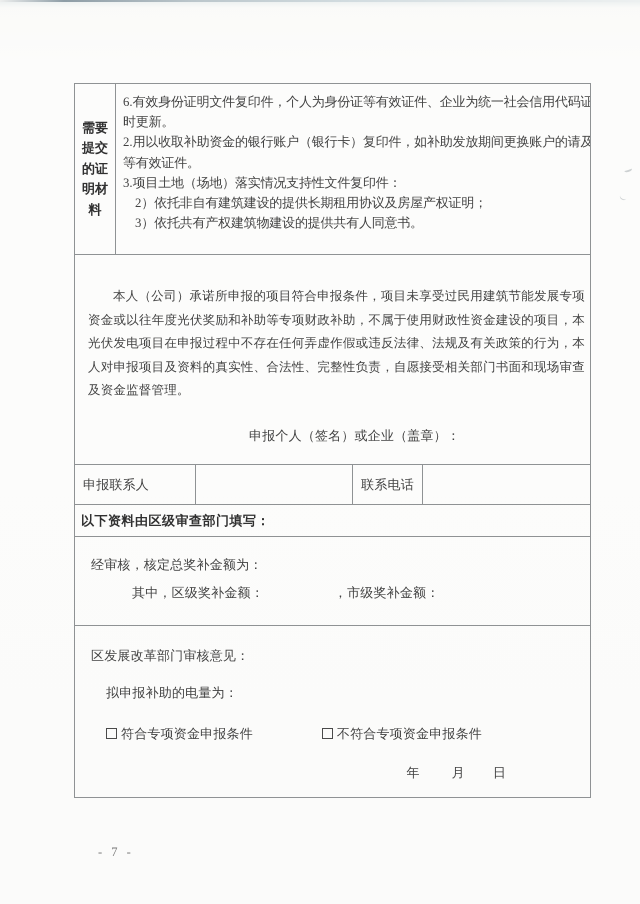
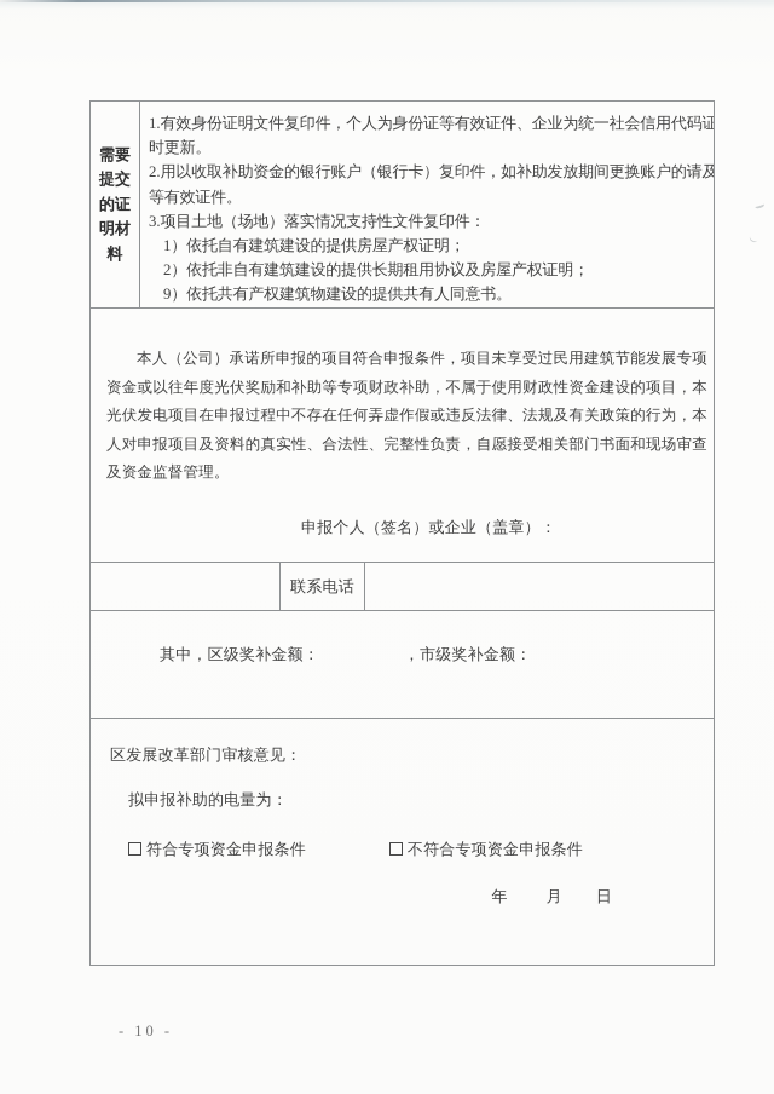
  需要提交的证明材料
- 6.有效身份证明文件复印件，个人为身份证等有效证件、企业为统一社会信用代码证
+ 1.有效身份证明文件复印件，个人为身份证等有效证件、企业为统一社会信用代码证
  时更新。
  2.用以收取补助资金的银行账户（银行卡）复印件，如补助发放期间更换账户的请及
  等有效证件。
  3.项目土地（场地）落实情况支持性文件复印件：
+ 1）依托自有建筑建设的提供房屋产权证明；
  2）依托非自有建筑建设的提供长期租用协议及房屋产权证明；
- 3）依托共有产权建筑物建设的提供共有人同意书。
+ 9）依托共有产权建筑物建设的提供共有人同意书。
  本人（公司）承诺所申报的项目符合申报条件，项目未享受过民用建筑节能发展专项资金或以往年度光伏奖励和补助等专项财政补助，不属于使用财政性资金建设的项目，本光伏发电项目在申报过程中不存在任何弄虚作假或违反法律、法规及有关政策的行为，本人对申报项目及资料的真实性、合法性、完整性负责，自愿接受相关部门书面和现场审查及资金监督管理。
  申报个人（签名）或企业（盖章）：
- 申报联系人
  联系电话
- 以下资料由区级审查部门填写：
- 经审核，核定总奖补金额为：
  其中，区级奖补金额： ，市级奖补金额：
  区发展改革部门审核意见：
  拟申报补助的电量为：
  符合专项资金申报条件
  不符合专项资金申报条件
  年 月 日
- - 7 -
+ - 10 -
